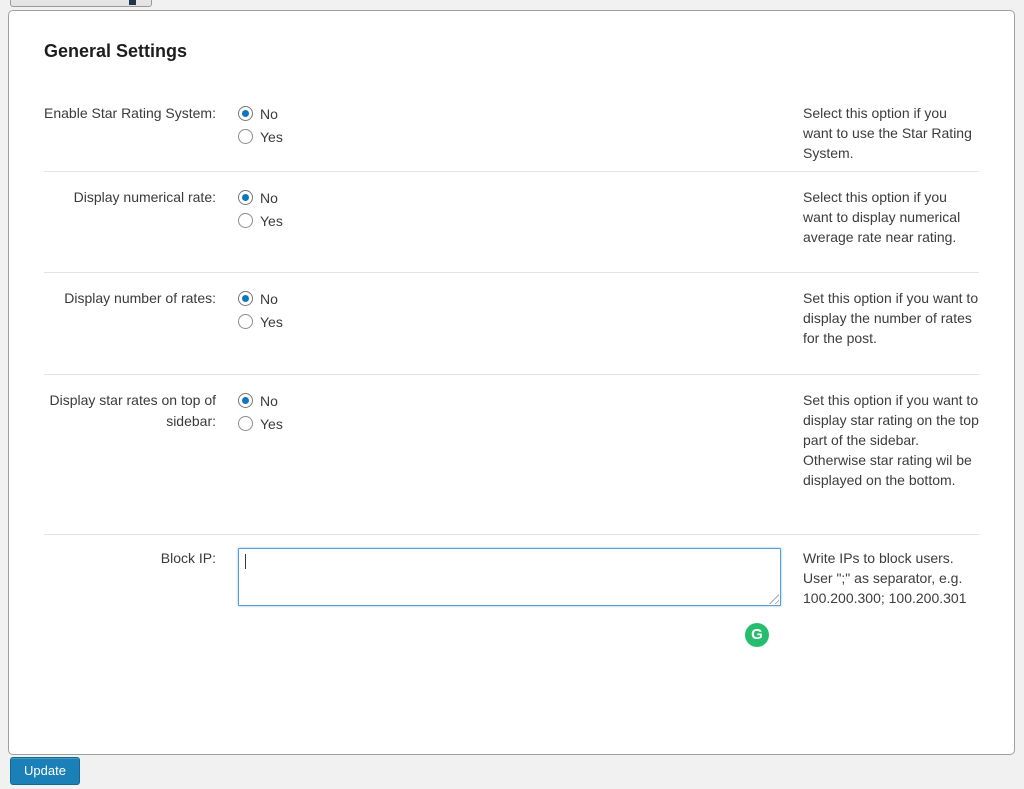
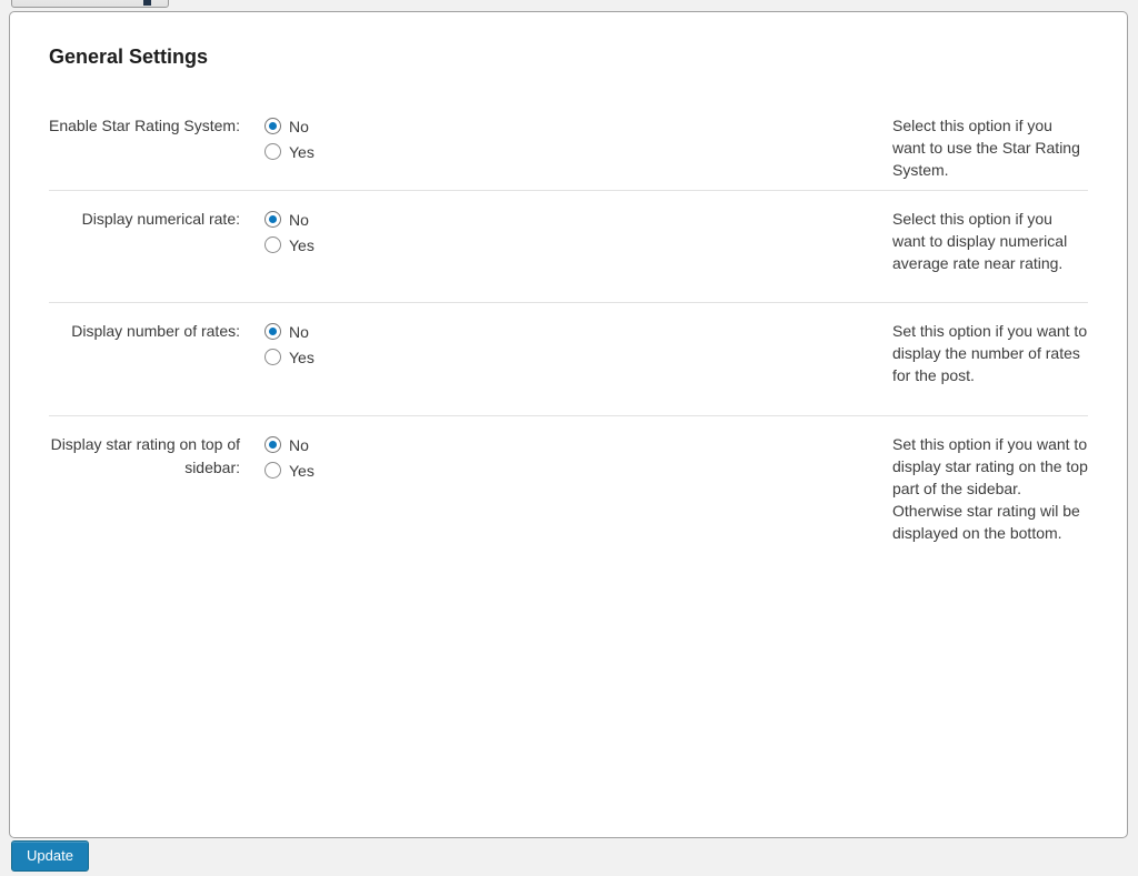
  General Settings
  Enable Star Rating System:
  No
  Yes
  Select this option if you want to use the Star Rating System.
  Display numerical rate:
  No
  Yes
  Select this option if you want to display numerical average rate near rating.
  Display number of rates:
  No
  Yes
  Set this option if you want to display the number of rates for the post.
- Display star rates on top of sidebar:
+ Display star rating on top of sidebar:
  No
  Yes
  Set this option if you want to display star rating on the top part of the sidebar. Otherwise star rating wil be displayed on the bottom.
- Block IP:
- Write IPs to block users. User ";" as separator, e.g. 100.200.300; 100.200.301
- G
  Update
